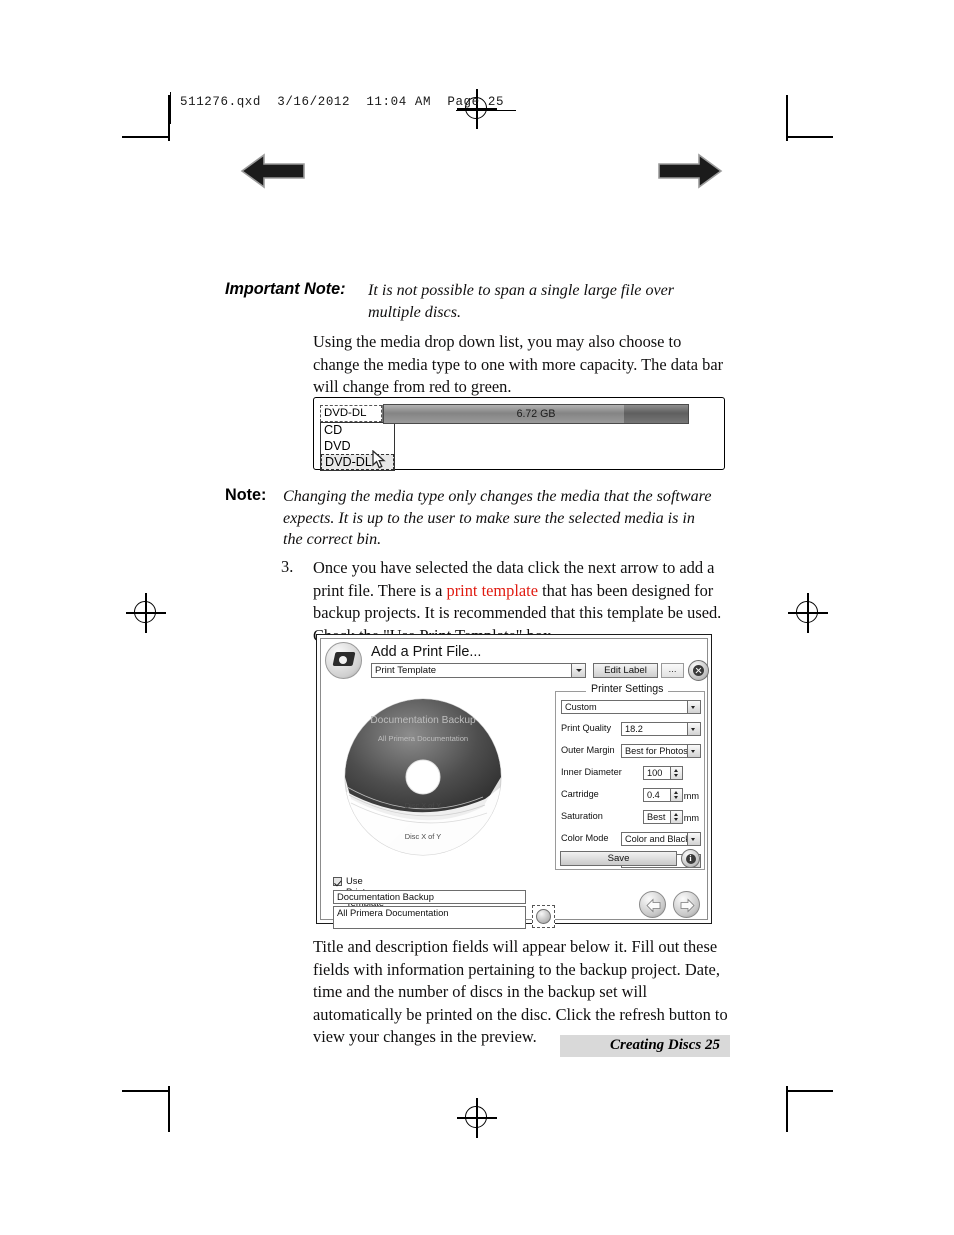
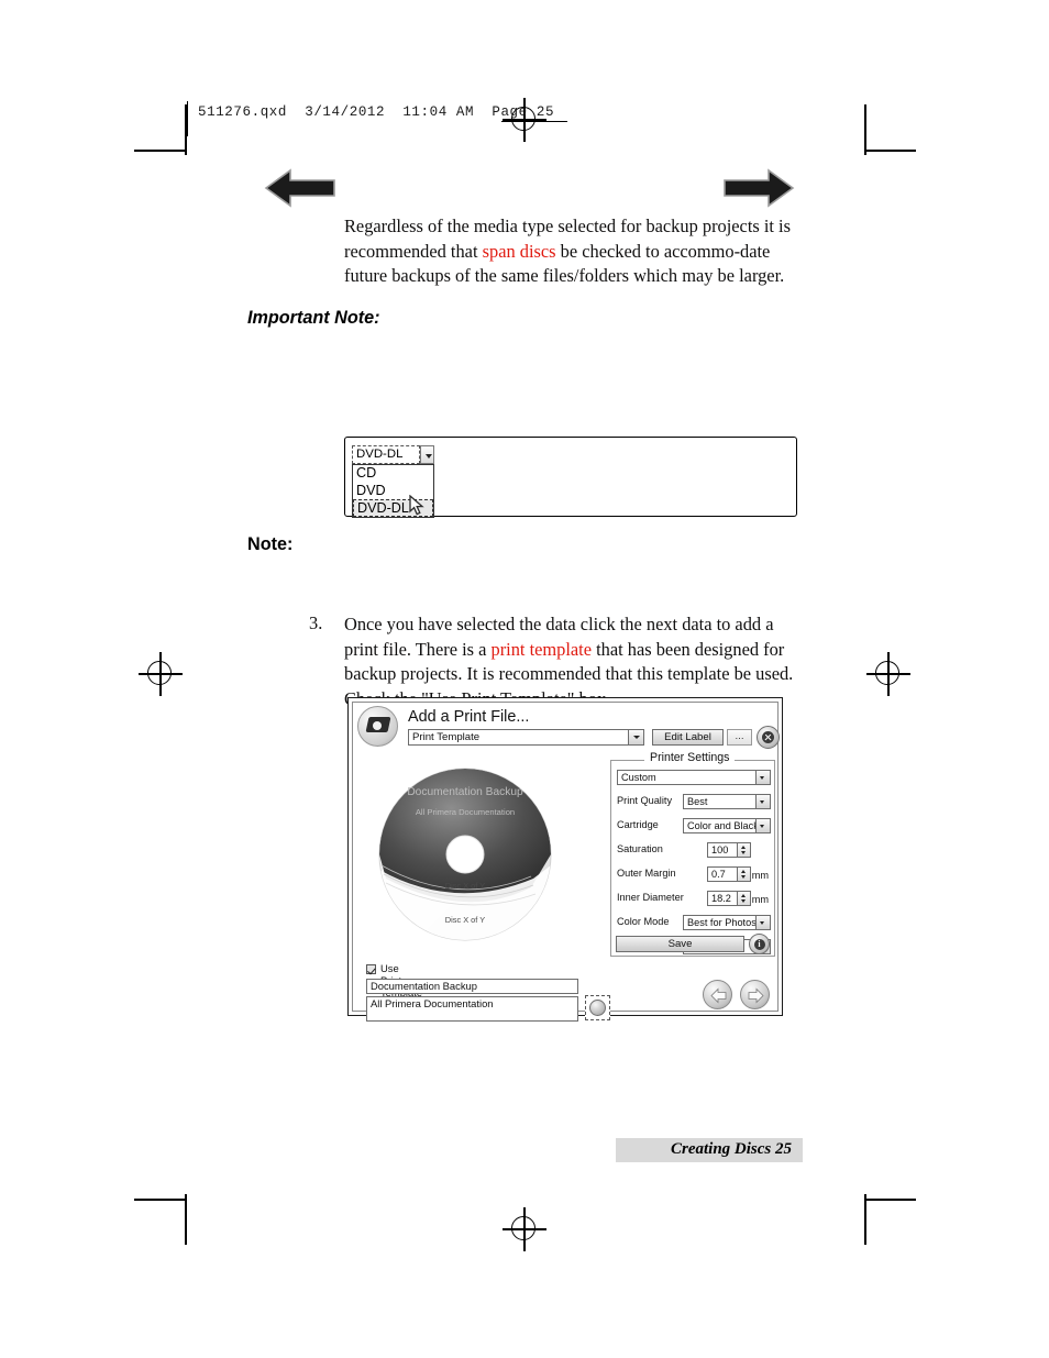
- 511276.qxd 3/16/2012 11:04 AM Page 25
+ 511276.qxd 3/14/2012 11:04 AM Page 25
+ Regardless of the media type selected for backup projects it is recommended that span discs be checked to accommo-date future backups of the same files/folders which may be larger.
  Important Note:
- It is not possible to span a single large file over multiple discs.
- Using the media drop down list, you may also choose to change the media type to one with more capacity. The data bar will change from red to green.
  DVD-DL
  CD
  DVD
  DVD-DL
- 6.72 GB
  Note:
- Changing the media type only changes the media that the software expects. It is up to the user to make sure the selected media is in the correct bin.
  3.
- Once you have selected the data click the next arrow to add a print file. There is a print template that has been designed for backup projects. It is recommended that this template be used.
+ Once you have selected the data click the next data to add a print file. There is a print template that has been designed for backup projects. It is recommended that this template be used.
  Add a Print File...
  Print Template
  Edit Label
  ...
  Documentation Backup
  All Primera Documentation
  Disc X of Y
  Disc X of Y
  Printer Settings
  Custom
  Print Quality
- 18.2
+ Best
- Outer Margin
+ Cartridge
- Best for Photos
+ Color and Black
- Inner Diameter
+ Saturation
  100
- Cartridge
+ Outer Margin
- 0.4
+ 0.7
  mm
- Saturation
+ Inner Diameter
- Best
+ 18.2
  mm
  Color Mode
- Color and Black
+ Best for Photos
  Save
  i
  Documentation Backup
  All Primera Documentation
- Title and description fields will appear below it. Fill out these fields with information pertaining to the backup project. Date, time and the number of discs in the backup set will automatically be printed on the disc. Click the refresh button to view your changes in the preview.
  Creating Discs 25
